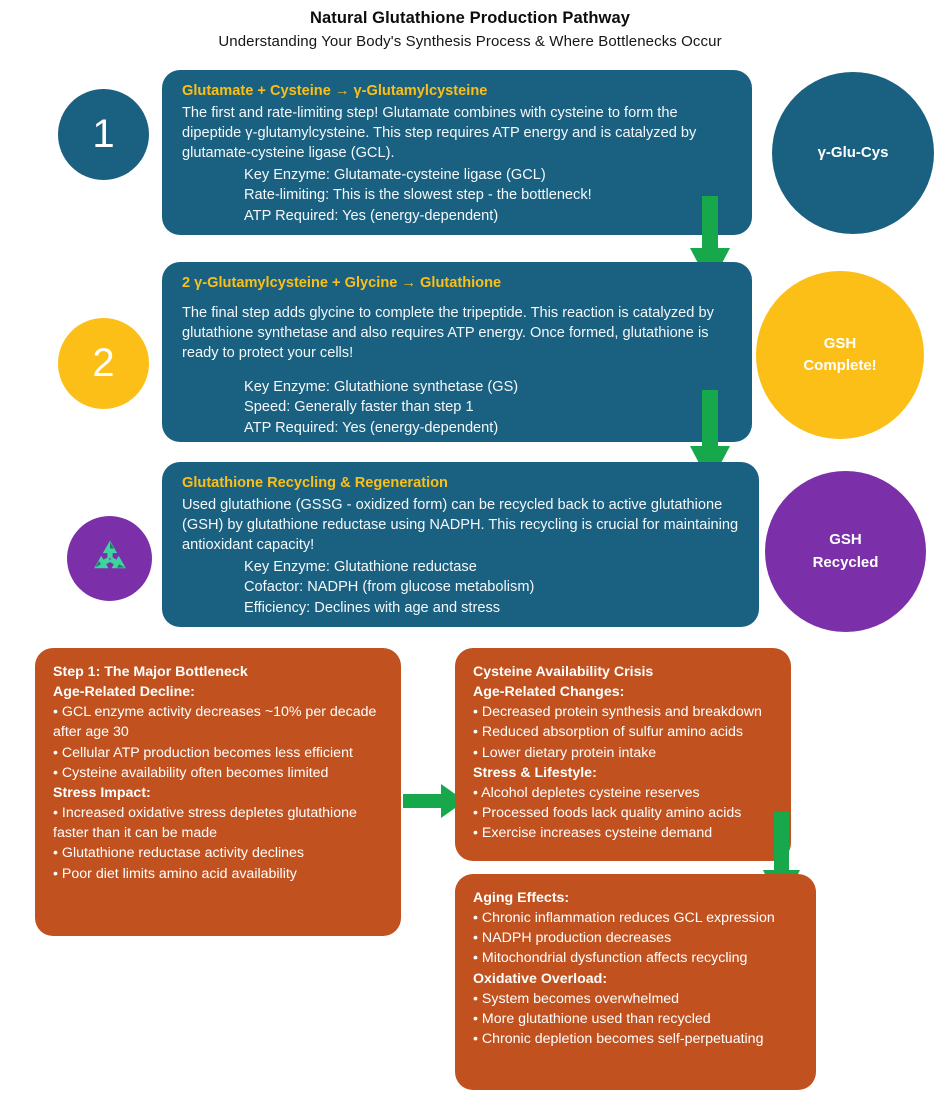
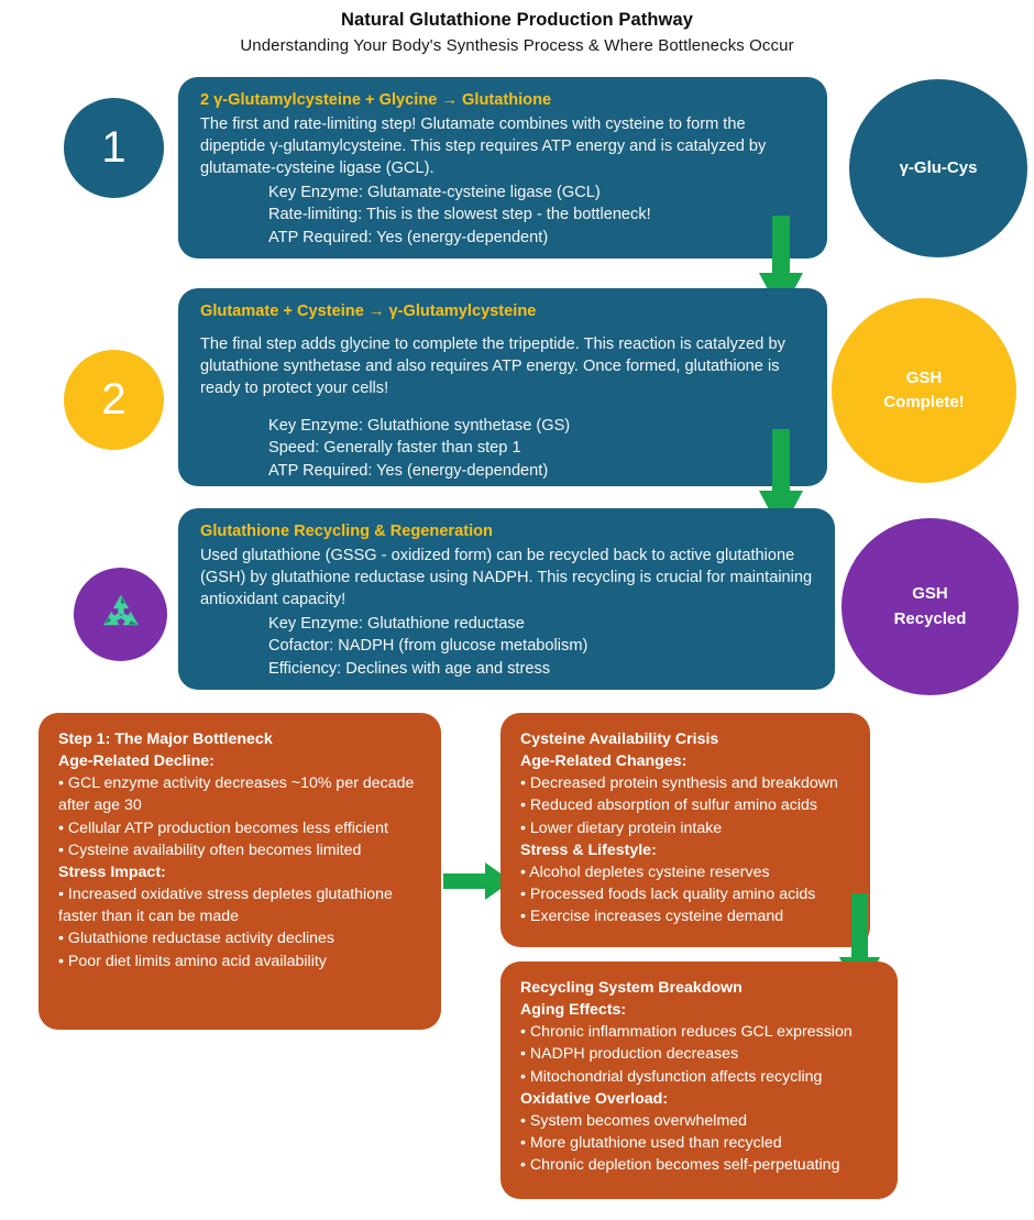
  Natural Glutathione Production Pathway
  Understanding Your Body's Synthesis Process & Where Bottlenecks Occur
  1
- Glutamate + Cysteine → γ-Glutamylcysteine
+ 2 γ-Glutamylcysteine + Glycine → Glutathione
  The first and rate-limiting step! Glutamate combines with cysteine to form the dipeptide γ-glutamylcysteine. This step requires ATP energy and is catalyzed by glutamate-cysteine ligase (GCL).
  Key Enzyme: Glutamate-cysteine ligase (GCL)
  Rate-limiting: This is the slowest step - the bottleneck!
  ATP Required: Yes (energy-dependent)
  γ-Glu-Cys
  2
- 2 γ-Glutamylcysteine + Glycine → Glutathione
+ Glutamate + Cysteine → γ-Glutamylcysteine
  The final step adds glycine to complete the tripeptide. This reaction is catalyzed by glutathione synthetase and also requires ATP energy. Once formed, glutathione is ready to protect your cells!
  Key Enzyme: Glutathione synthetase (GS)
  Speed: Generally faster than step 1
  ATP Required: Yes (energy-dependent)
  GSH
  Complete!
  Glutathione Recycling & Regeneration
  Used glutathione (GSSG - oxidized form) can be recycled back to active glutathione (GSH) by glutathione reductase using NADPH. This recycling is crucial for maintaining antioxidant capacity!
  Key Enzyme: Glutathione reductase
  Cofactor: NADPH (from glucose metabolism)
  Efficiency: Declines with age and stress
  GSH
  Recycled
  Step 1: The Major Bottleneck
  Age-Related Decline:
  • GCL enzyme activity decreases ~10% per decade after age 30
  • Cellular ATP production becomes less efficient
  • Cysteine availability often becomes limited
  Stress Impact:
  • Increased oxidative stress depletes glutathione faster than it can be made
  • Glutathione reductase activity declines
  • Poor diet limits amino acid availability
  Cysteine Availability Crisis
  Age-Related Changes:
  • Decreased protein synthesis and breakdown
  • Reduced absorption of sulfur amino acids
  • Lower dietary protein intake
  Stress & Lifestyle:
  • Alcohol depletes cysteine reserves
  • Processed foods lack quality amino acids
  • Exercise increases cysteine demand
+ Recycling System Breakdown
  Aging Effects:
  • Chronic inflammation reduces GCL expression
  • NADPH production decreases
  • Mitochondrial dysfunction affects recycling
  Oxidative Overload:
  • System becomes overwhelmed
  • More glutathione used than recycled
  • Chronic depletion becomes self-perpetuating
